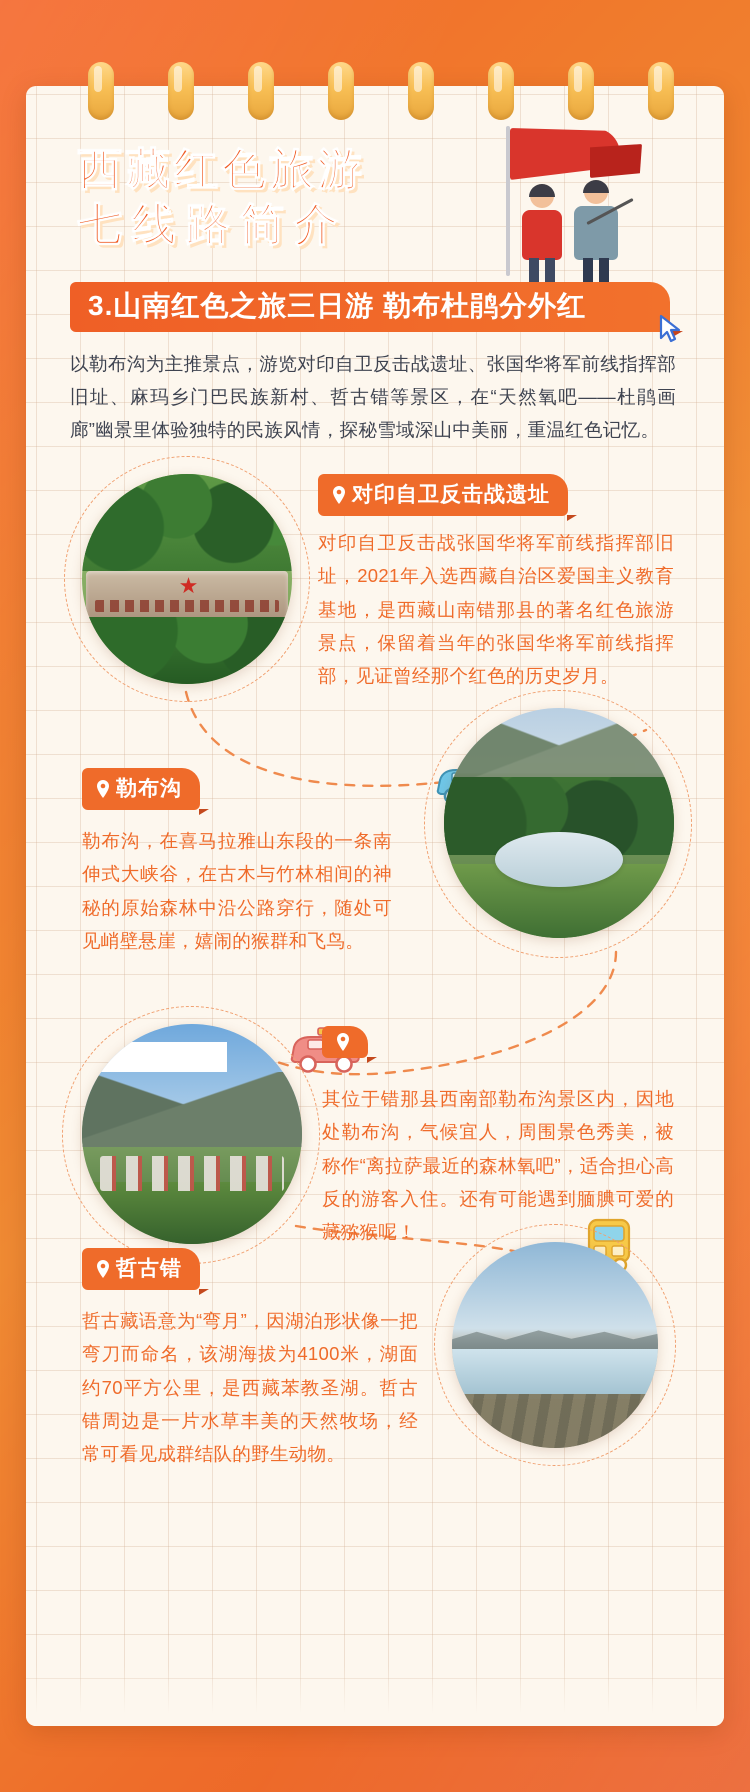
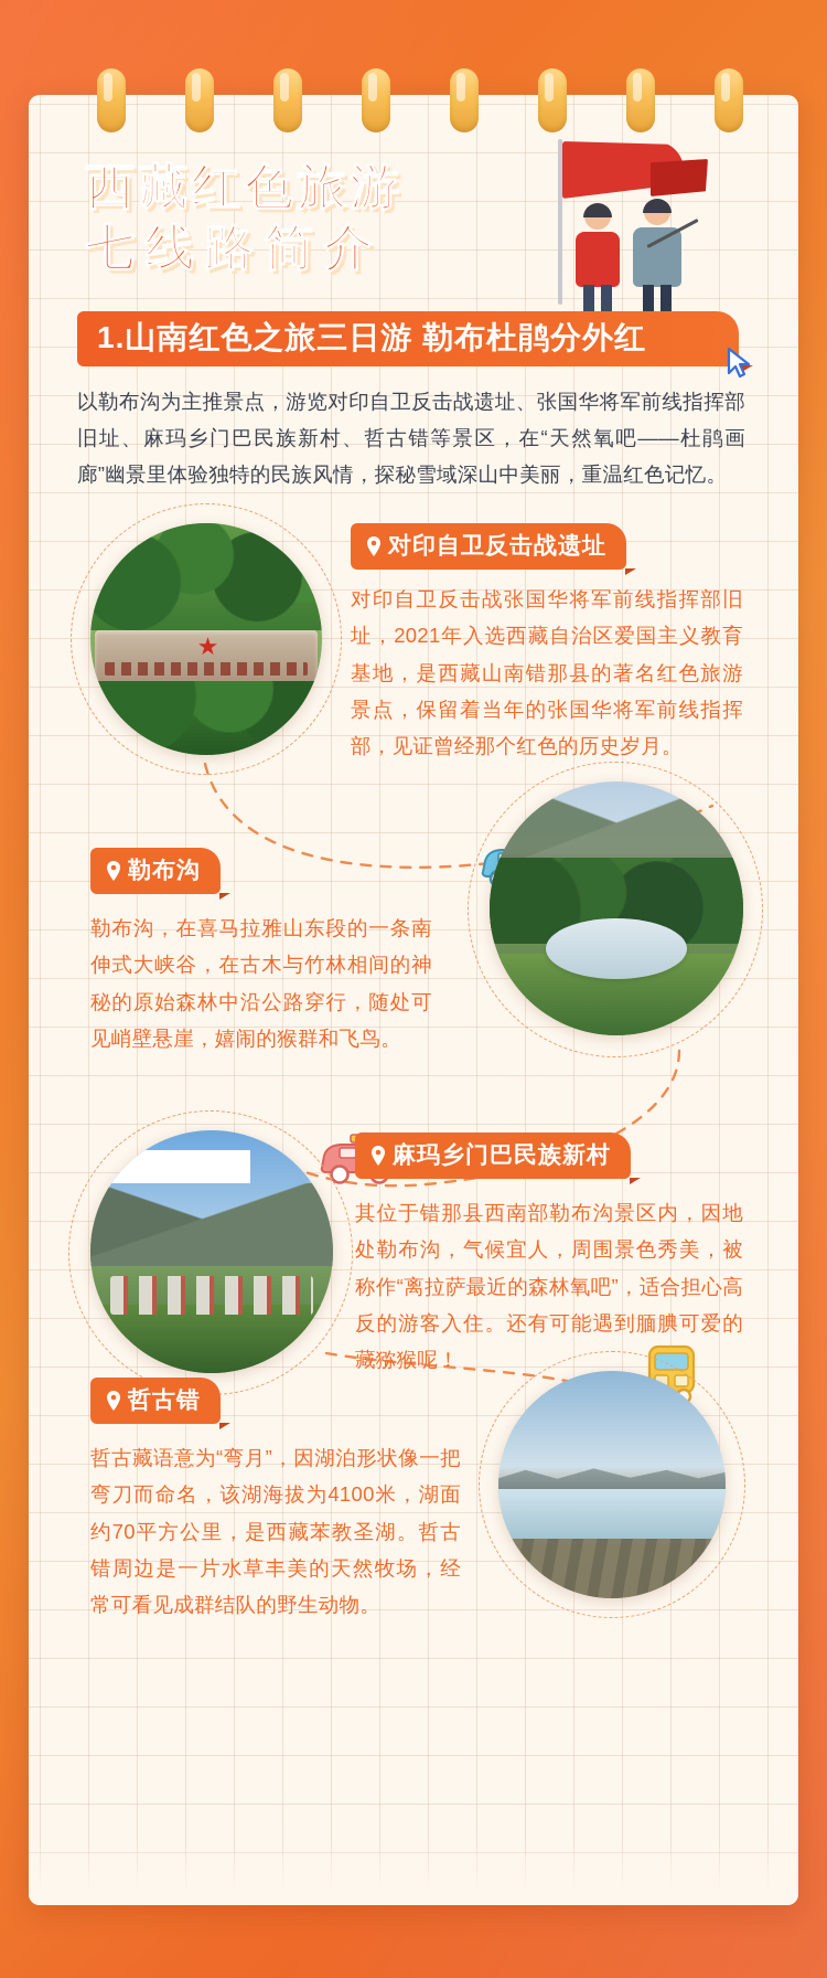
  西藏红色旅游
  七线路简介
- 3.山南红色之旅三日游 勒布杜鹃分外红
+ 1.山南红色之旅三日游 勒布杜鹃分外红
  以勒布沟为主推景点，游览对印自卫反击战遗址、张国华将军前线指挥部旧址、麻玛乡门巴民族新村、哲古错等景区，在“天然氧吧——杜鹃画廊”幽景里体验独特的民族风情，探秘雪域深山中美丽，重温红色记忆。
  ★
  对印自卫反击战遗址
  对印自卫反击战张国华将军前线指挥部旧址，2021年入选西藏自治区爱国主义教育基地，是西藏山南错那县的著名红色旅游景点，保留着当年的张国华将军前线指挥部，见证曾经那个红色的历史岁月。
  勒布沟
  勒布沟，在喜马拉雅山东段的一条南伸式大峡谷，在古木与竹林相间的神秘的原始森林中沿公路穿行，随处可见峭壁悬崖，嬉闹的猴群和飞鸟。
+ 麻玛乡门巴民族新村
  其位于错那县西南部勒布沟景区内，因地处勒布沟，气候宜人，周围景色秀美，被称作“离拉萨最近的森林氧吧”，适合担心高反的游客入住。还有可能遇到腼腆可爱的藏猕猴呢！
  哲古错
  哲古藏语意为“弯月”，因湖泊形状像一把弯刀而命名，该湖海拔为4100米，湖面约70平方公里，是西藏苯教圣湖。哲古错周边是一片水草丰美的天然牧场，经常可看见成群结队的野生动物。
